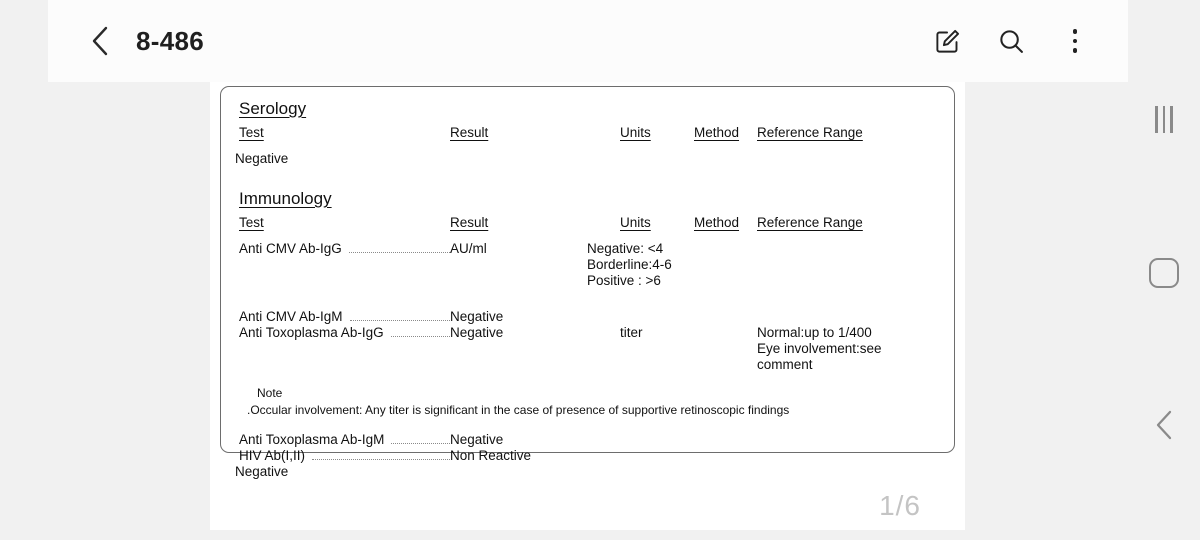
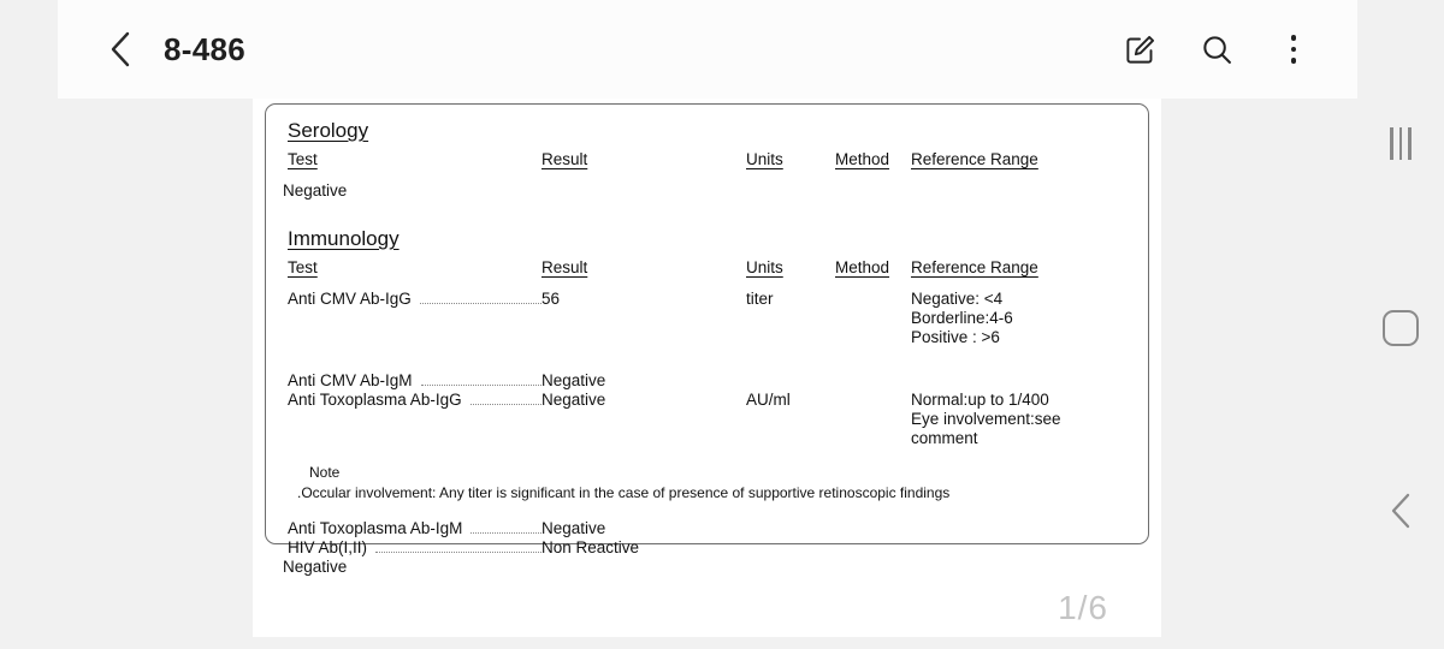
  8-486
  Serology
  Test
  Result
  Units
  Method
  Reference Range
  Negative
  Immunology
  Test
  Result
  Units
  Method
  Reference Range
  Anti CMV Ab-IgG
+ 56
- AU/ml
+ titer
  Negative: <4
  Borderline:4-6
  Positive : >6
  Anti CMV Ab-IgM
  Negative
  Anti Toxoplasma Ab-IgG
  Negative
- titer
+ AU/ml
  Normal:up to 1/400
  Eye involvement:see comment
  Note
  .Occular involvement: Any titer is significant in the case of presence of supportive retinoscopic findings
  Anti Toxoplasma Ab-IgM
  Negative
  HIV Ab(I,II)
  Non Reactive
  Negative
  1/6
